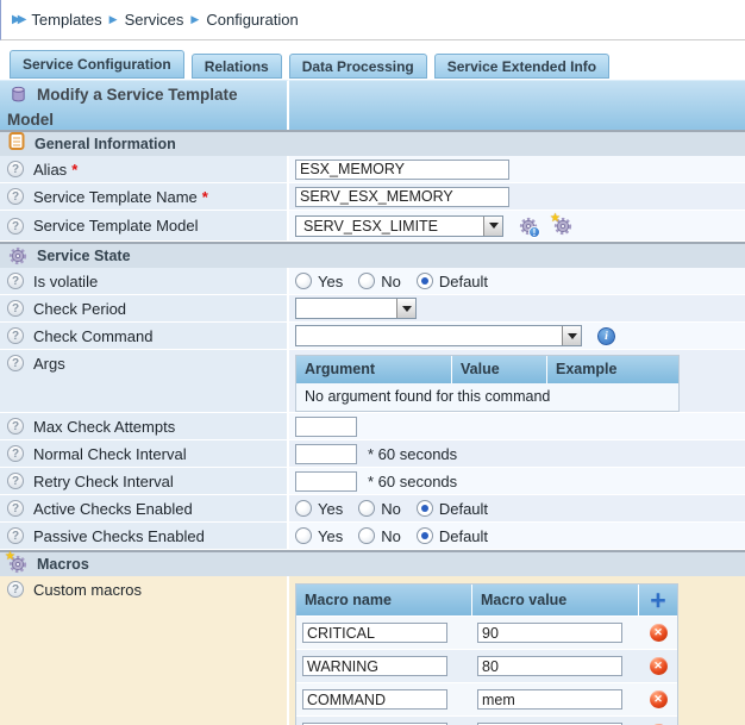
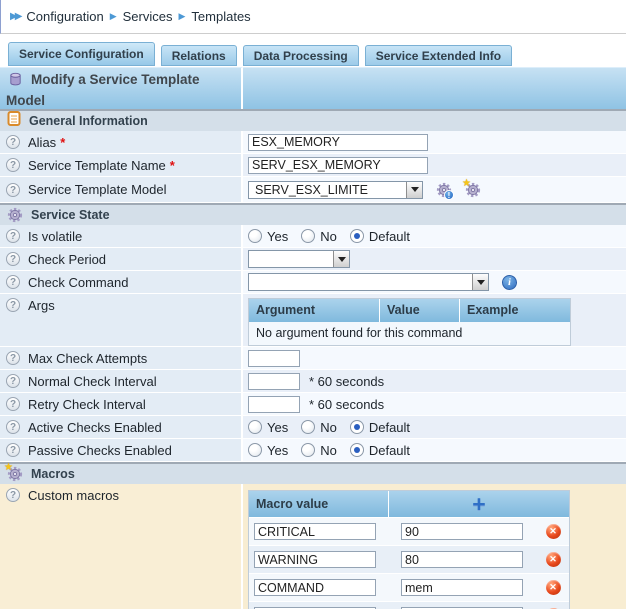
  ▶▶
- Templates
+ Configuration
  ▶
  Services
  ▶
- Configuration
+ Templates
  Service Configuration
  Relations
  Data Processing
  Service Extended Info
  Modify a Service Template Model
  General Information
  ?
  Alias
  *
  ESX_MEMORY
  ?
  Service Template Name
  *
  SERV_ESX_MEMORY
  ?
  Service Template Model
  SERV_ESX_LIMITE
  !
  ★
  Service State
  ?
  Is volatile
  Yes
  No
  Default
  ?
  Check Period
  ?
  Check Command
  ?
  Args
  Argument
  Value
  Example
  No argument found for this command
  ?
  Max Check Attempts
  ?
  Normal Check Interval
  * 60 seconds
  ?
  Retry Check Interval
  * 60 seconds
  ?
  Active Checks Enabled
  Yes
  No
  Default
  ?
  Passive Checks Enabled
  Yes
  No
  Default
  ★
  Macros
  ?
  Custom macros
- Macro name
  Macro value
  +
  CRITICAL
  90
  ✕
  WARNING
  80
  ✕
  COMMAND
  mem
  ✕
